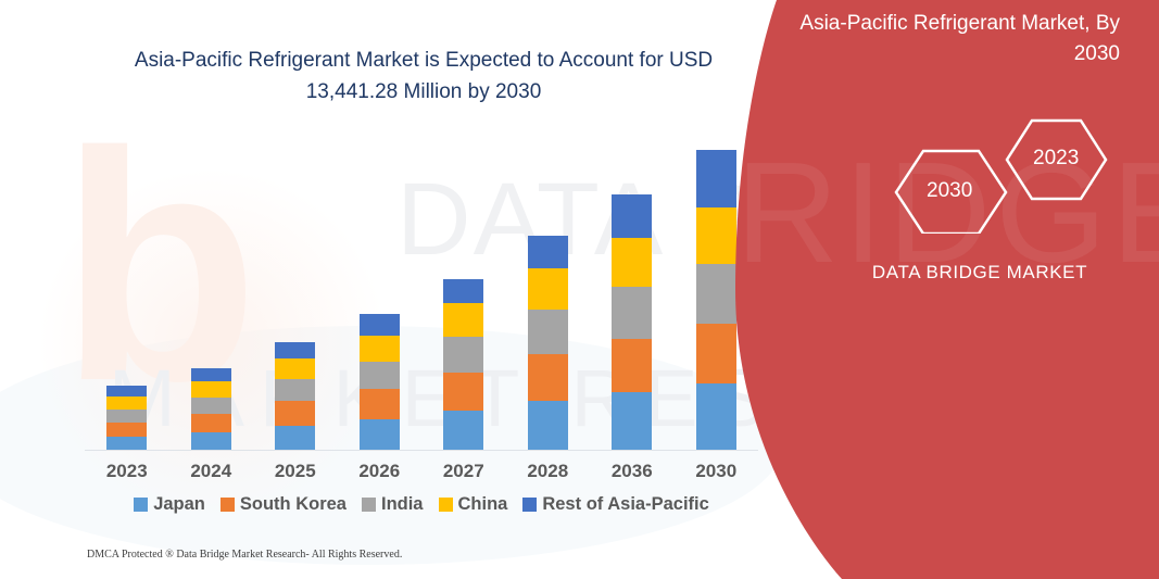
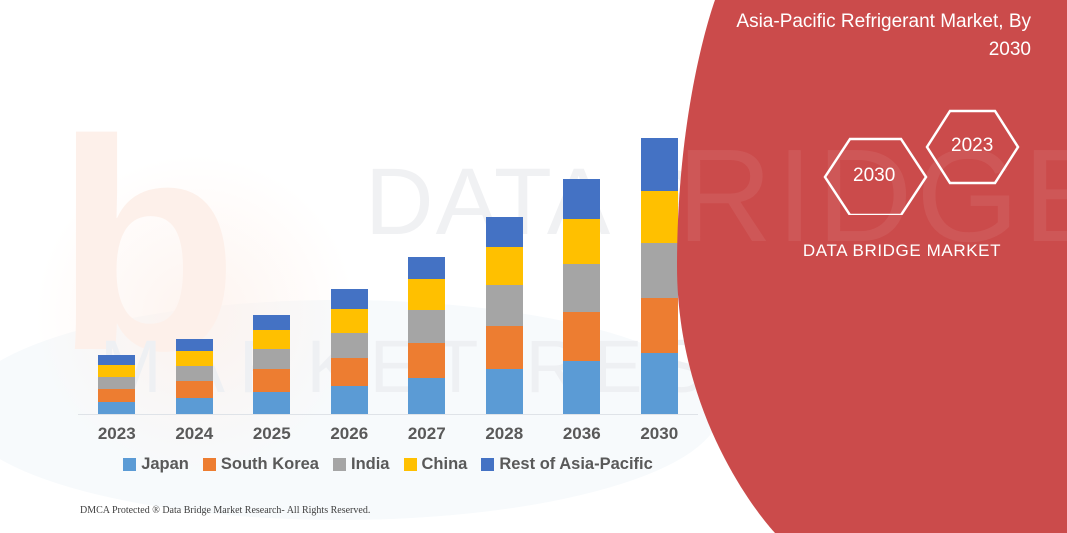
  b
- Asia-Pacific Refrigerant Market is Expected to Account for USD 13,441.28 Million by 2030
  2023
  2024
  2025
  2026
  2027
  2028
  2036
  2030
  Japan
  South Korea
  India
  China
  Rest of Asia-Pacific
  DMCA Protected ® Data Bridge Market Research- All Rights Reserved.
  RIDG
  Asia-Pacific Refrigerant Market, By 2030
  2030
  2023
  DATA BRIDGE MARKET
